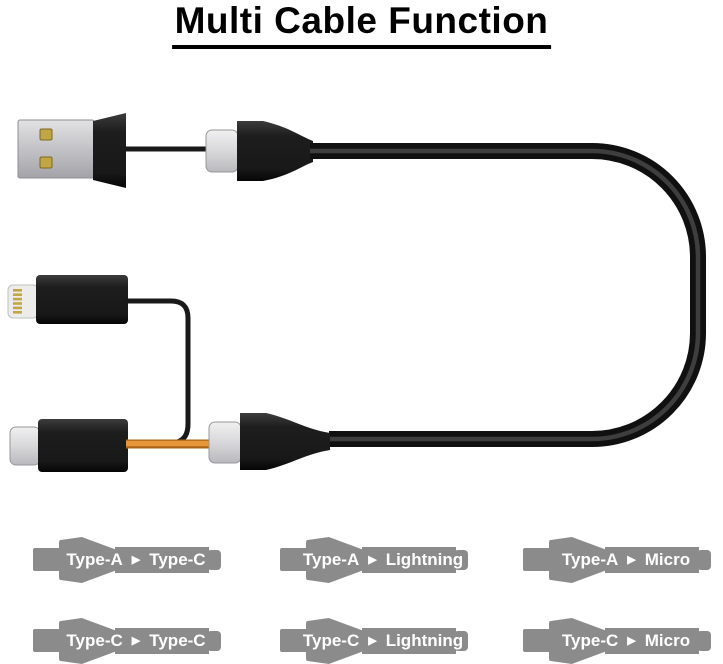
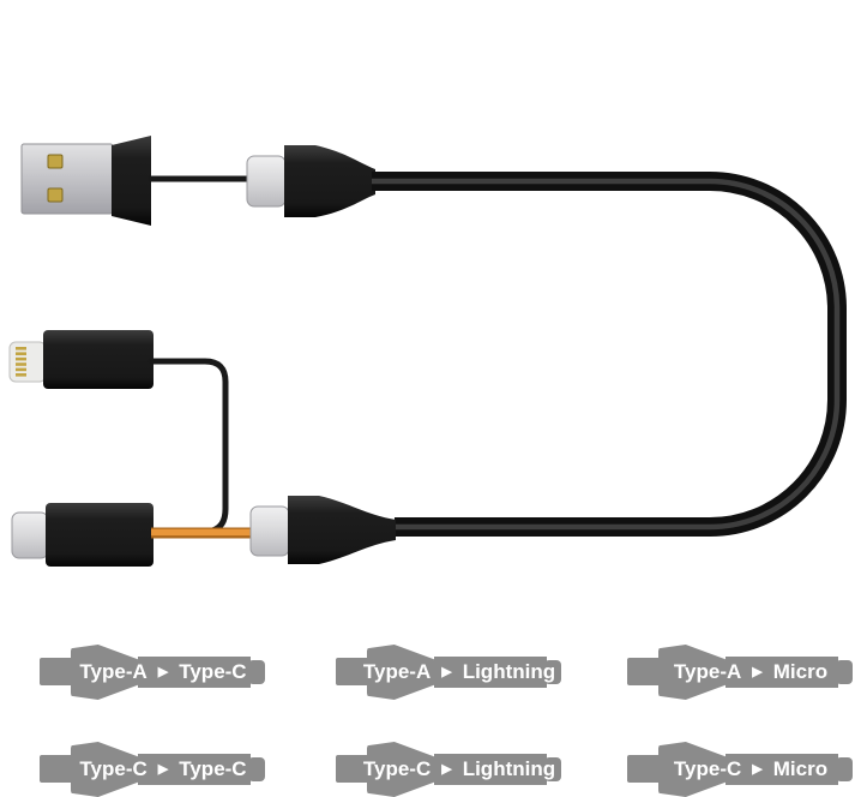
- Multi Cable Function
  Type-A
  ▶
  Type-C
  Type-A
  ▶
  Lightning
  Type-A
  ▶
  Micro
  Type-C
  ▶
  Type-C
  Type-C
  ▶
  Lightning
  Type-C
  ▶
  Micro
